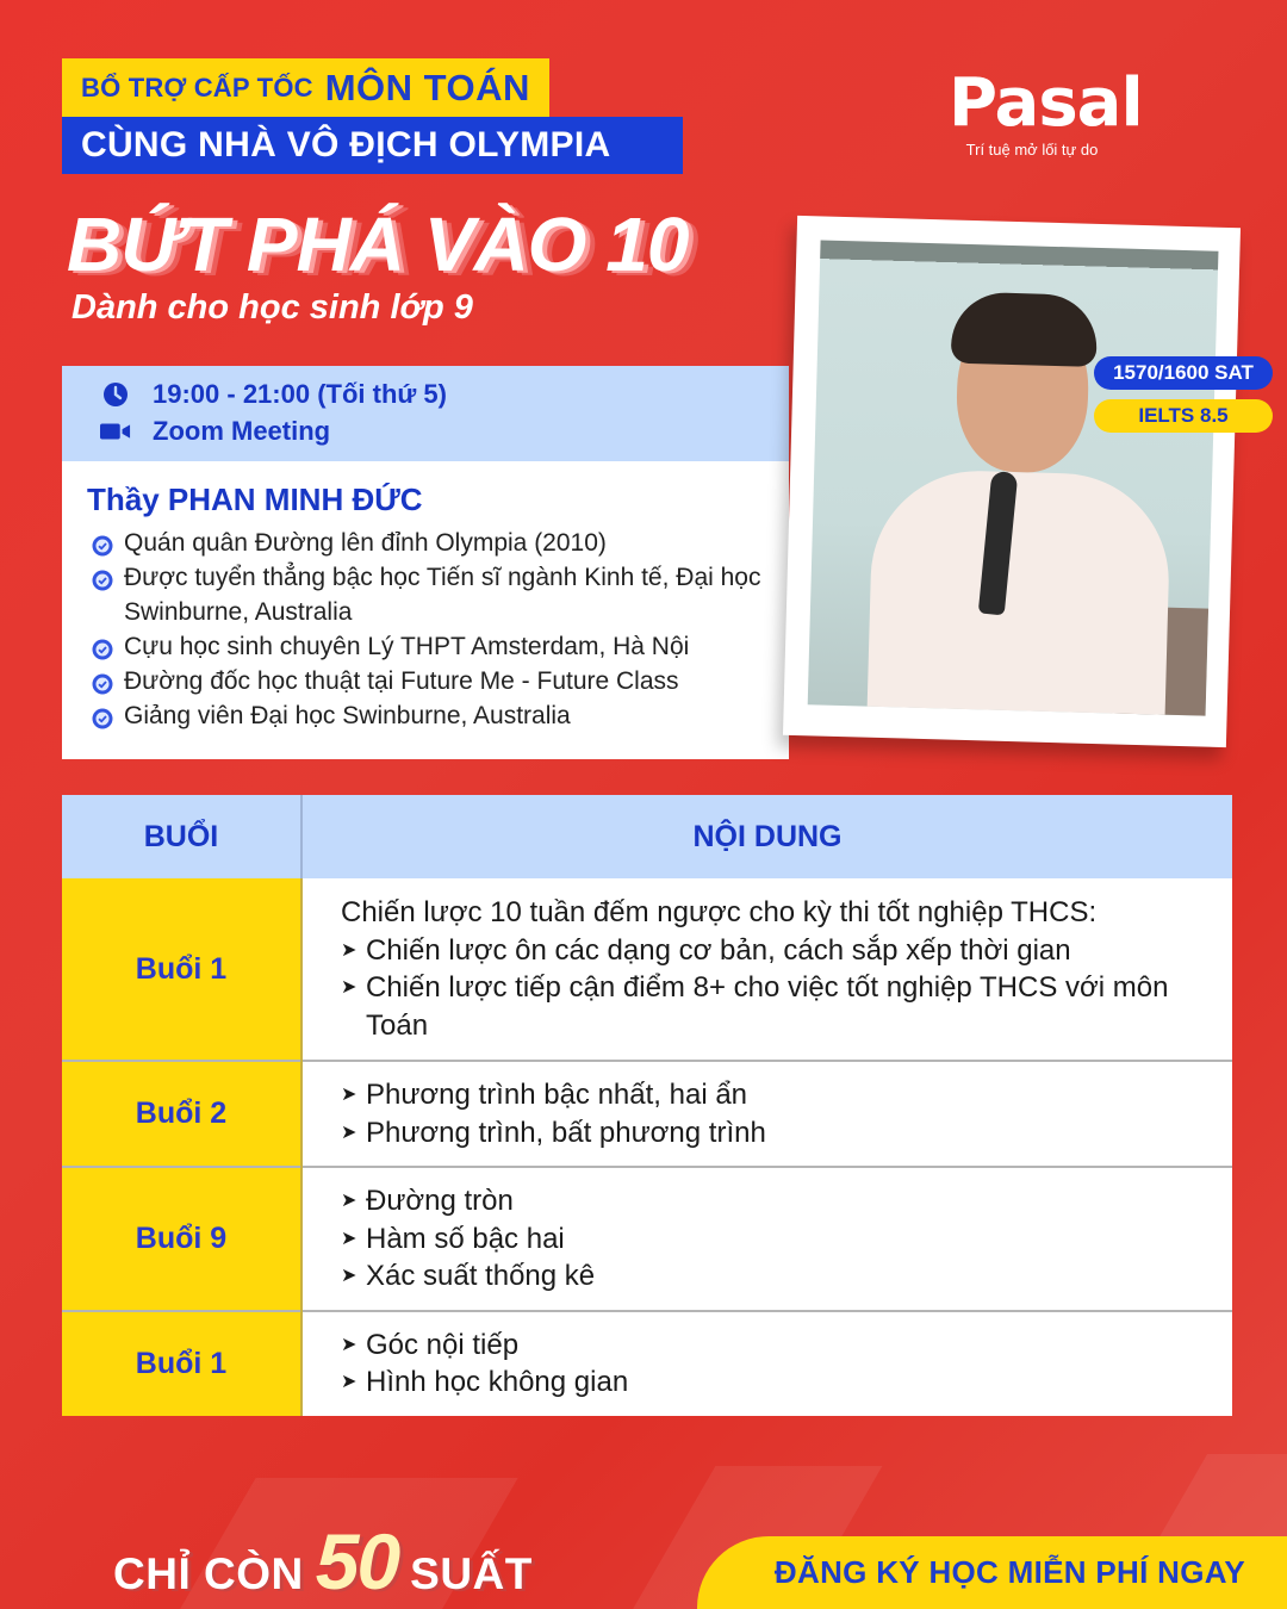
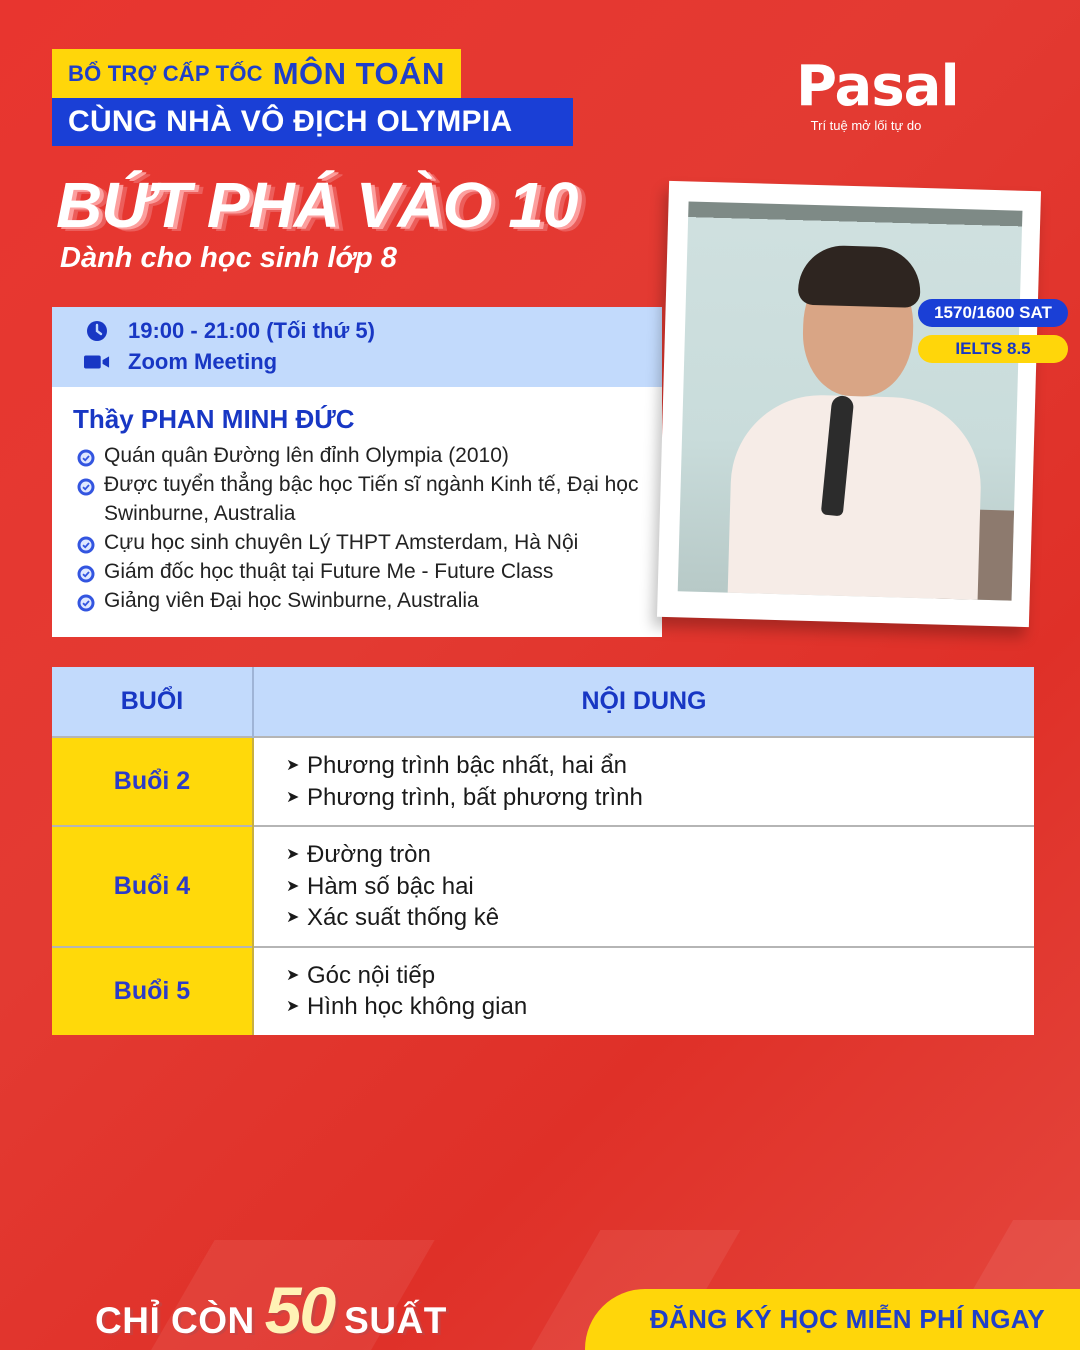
  BỔ TRỢ CẤP TỐC
  MÔN TOÁN
  CÙNG NHÀ VÔ ĐỊCH OLYMPIA
  Pasal
  Trí tuệ mở lối tự do
  BỨT PHÁ VÀO 10
- Dành cho học sinh lớp 9
+ Dành cho học sinh lớp 8
  19:00 - 21:00 (Tối thứ 5)
  Zoom Meeting
  Thầy PHAN MINH ĐỨC
  Quán quân Đường lên đỉnh Olympia (2010)
  Được tuyển thẳng bậc học Tiến sĩ ngành Kinh tế, Đại học Swinburne, Australia
  Cựu học sinh chuyên Lý THPT Amsterdam, Hà Nội
- Đường đốc học thuật tại Future Me - Future Class
+ Giám đốc học thuật tại Future Me - Future Class
  Giảng viên Đại học Swinburne, Australia
  1570/1600 SAT
  IELTS 8.5
  BUỔI	NỘI DUNG
- Buổi 1	Chiến lược 10 tuần đếm ngược cho kỳ thi tốt nghiệp THCS: ➤ Chiến lược ôn các dạng cơ bản, cách sắp xếp thời gian ➤ Chiến lược tiếp cận điểm 8+ cho việc tốt nghiệp THCS với môn Toán
  Buổi 2	➤ Phương trình bậc nhất, hai ẩn ➤ Phương trình, bất phương trình
- Buổi 9	➤ Đường tròn ➤ Hàm số bậc hai ➤ Xác suất thống kê
+ Buổi 4	➤ Đường tròn ➤ Hàm số bậc hai ➤ Xác suất thống kê
- Buổi 1	➤ Góc nội tiếp ➤ Hình học không gian
+ Buổi 5	➤ Góc nội tiếp ➤ Hình học không gian
  CHỈ CÒN
  50
  SUẤT
  ĐĂNG KÝ HỌC MIỄN PHÍ NGAY
